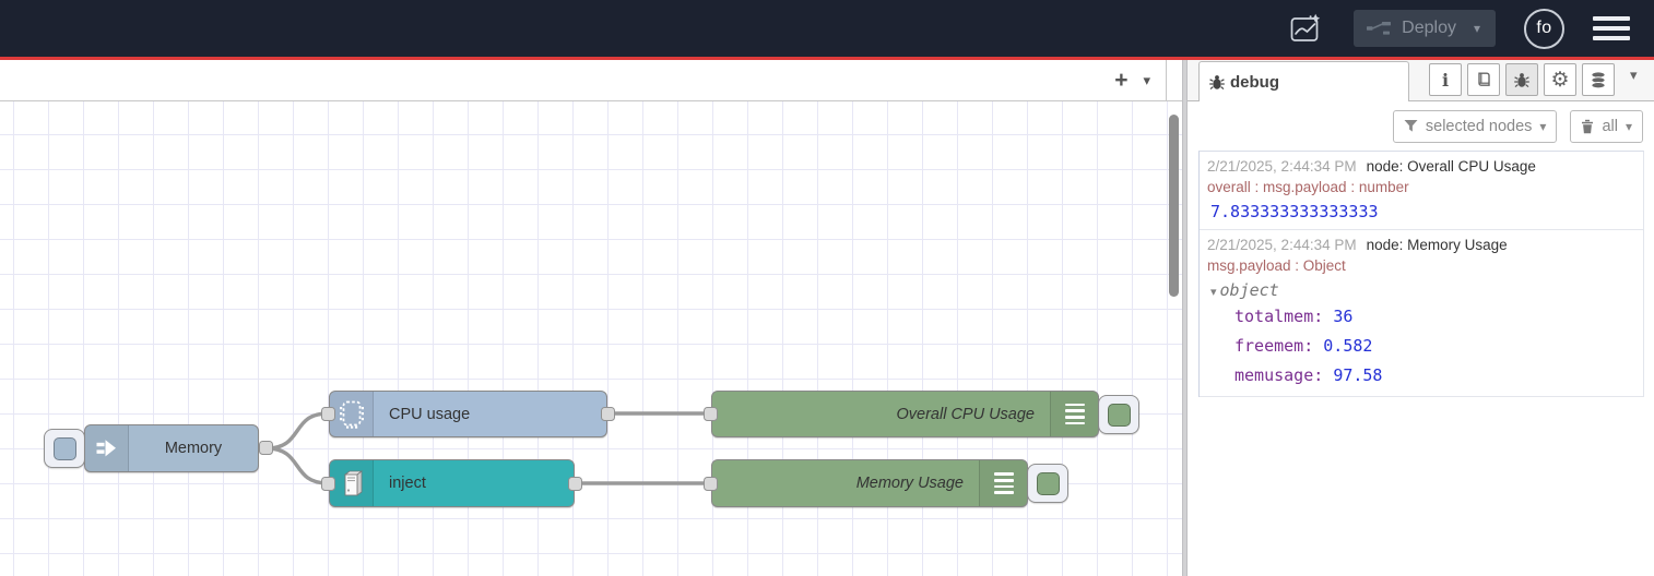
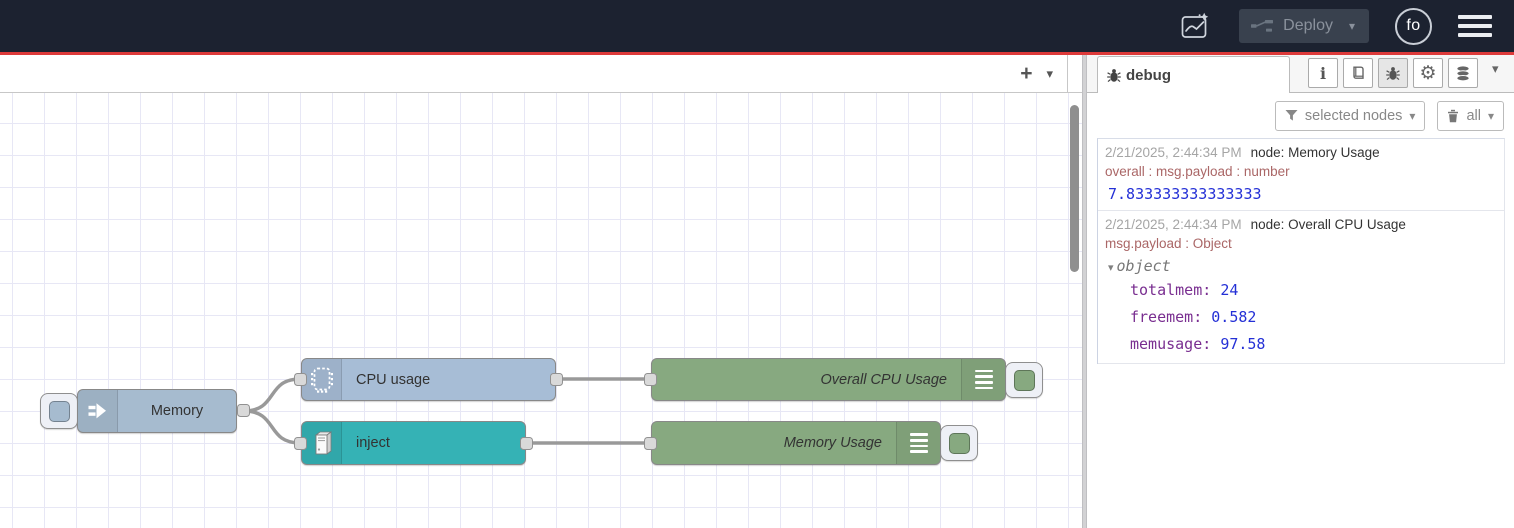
  Deploy
  ▾
  fo
  +
  ▾
  Memory
  CPU usage
  inject
  Overall CPU Usage
  Memory Usage
  debug
  i
  ⚙
  ▾
  selected nodes
  ▾
  all
  ▾
- 2/21/2025, 2:44:34 PM node: Overall CPU Usage
+ 2/21/2025, 2:44:34 PM node: Memory Usage
  overall : msg.payload : number
  7.833333333333333
- 2/21/2025, 2:44:34 PM node: Memory Usage
+ 2/21/2025, 2:44:34 PM node: Overall CPU Usage
  msg.payload : Object
  ▾ object
- totalmem 36
+ totalmem 24
  freemem 0.582
  memusage 97.58
